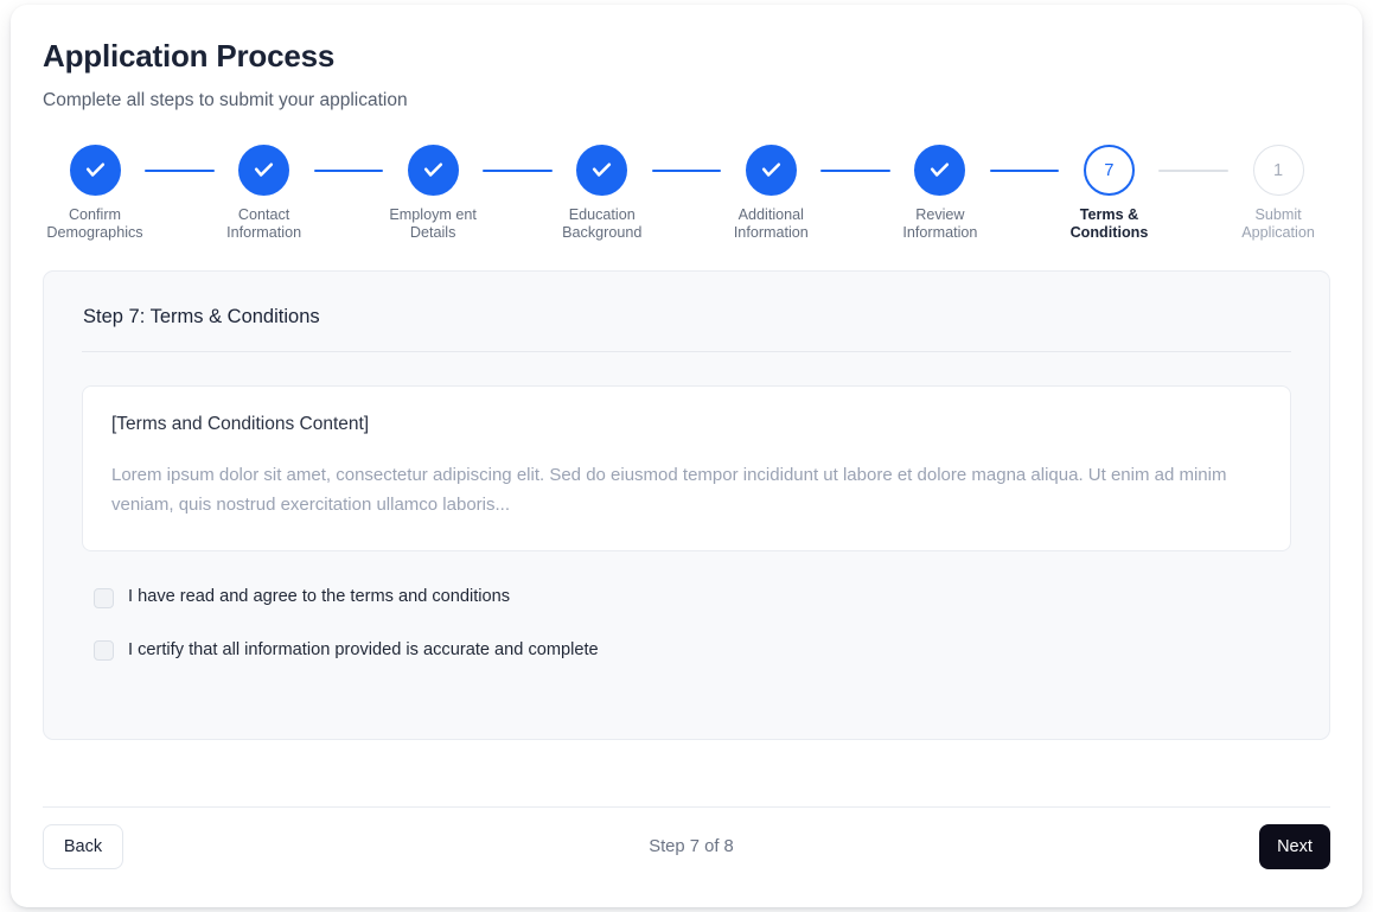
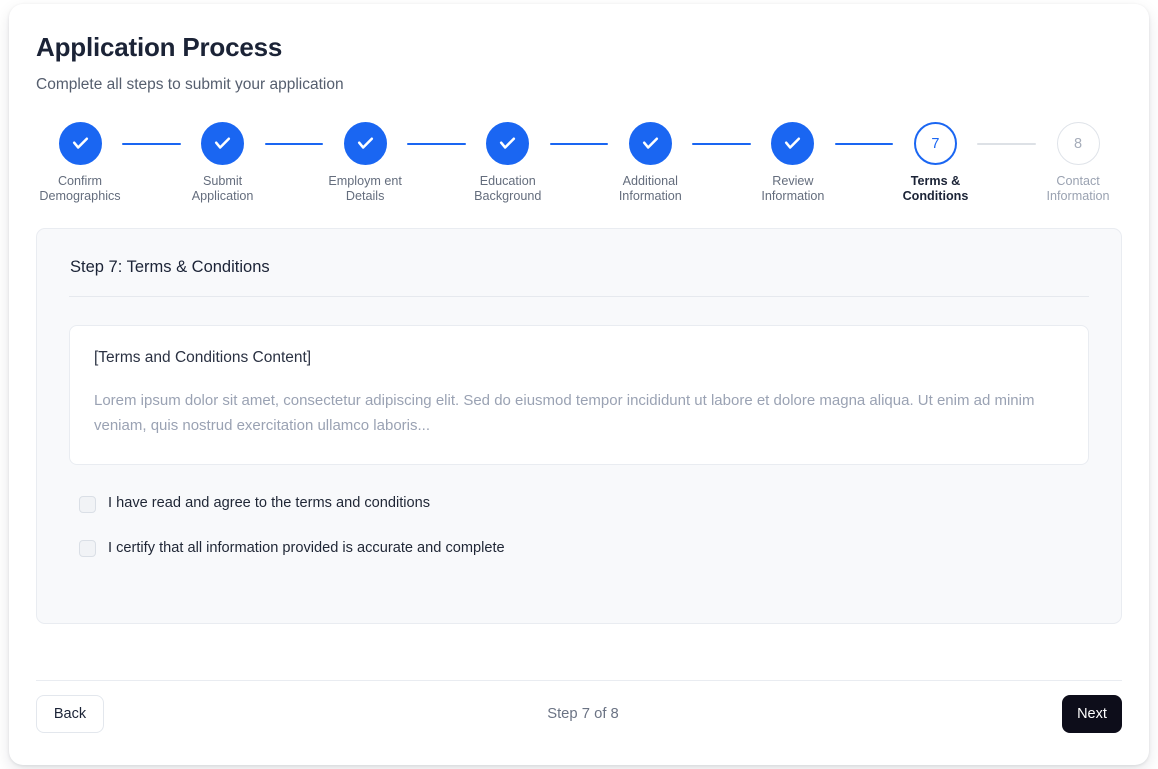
  Application Process
  Complete all steps to submit your application
  Confirm Demographics
- Contact Information
+ Submit Application
  Employm ent Details
  Education Background
  Additional Information
  Review Information
  7
  Terms & Conditions
- 1
+ 8
- Submit Application
+ Contact Information
  Step 7: Terms & Conditions
  [Terms and Conditions Content]
  Lorem ipsum dolor sit amet, consectetur adipiscing elit. Sed do eiusmod tempor incididunt ut labore et dolore magna aliqua. Ut enim ad minim veniam, quis nostrud exercitation ullamco laboris...
  I have read and agree to the terms and conditions
  I certify that all information provided is accurate and complete
  Back
  Step 7 of 8
  Next
